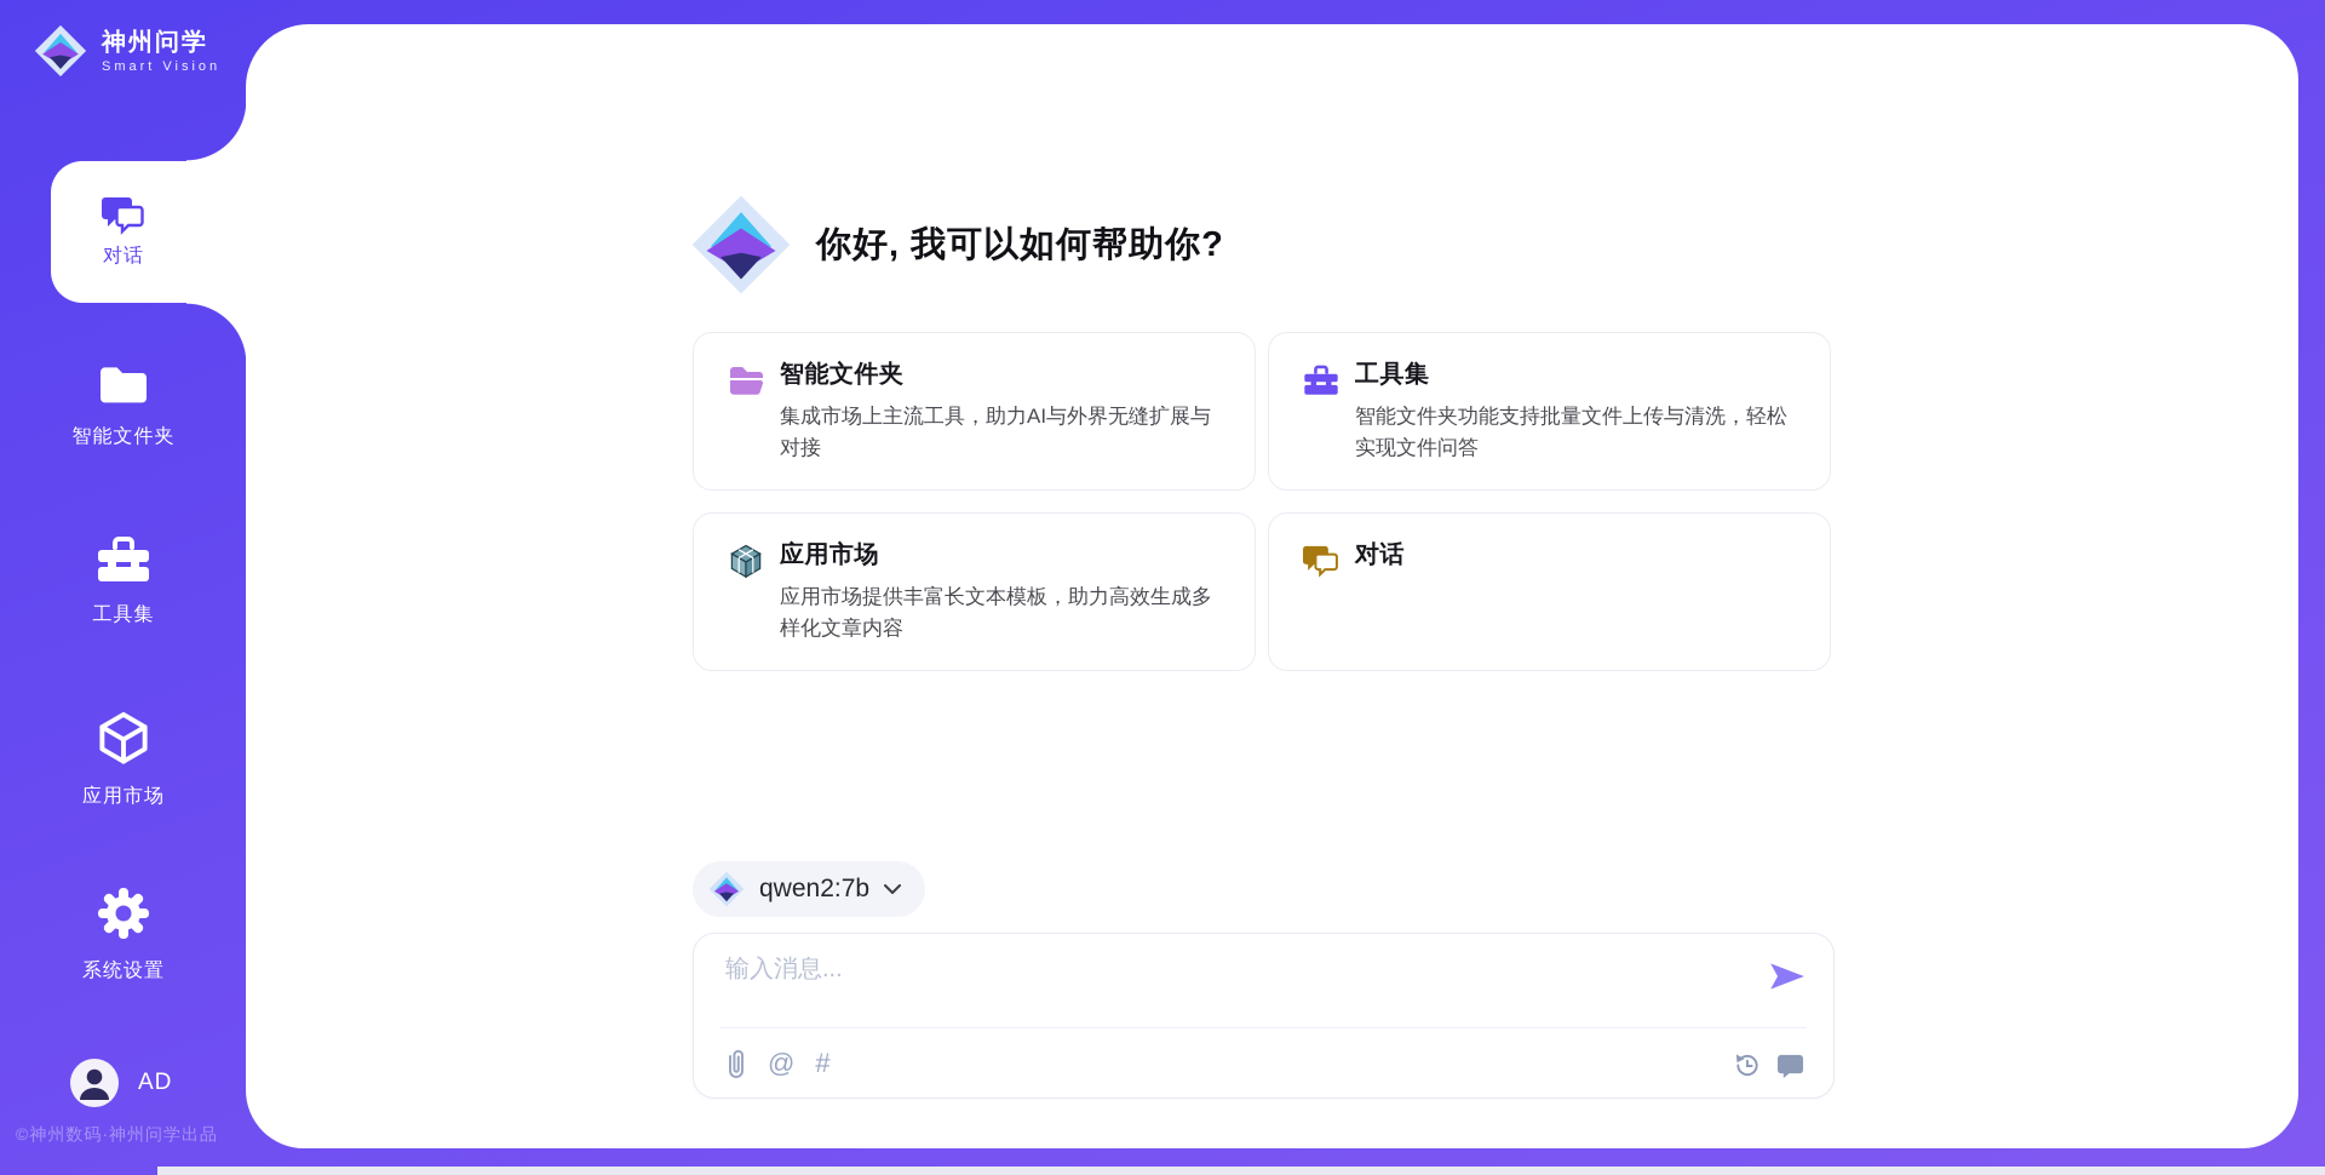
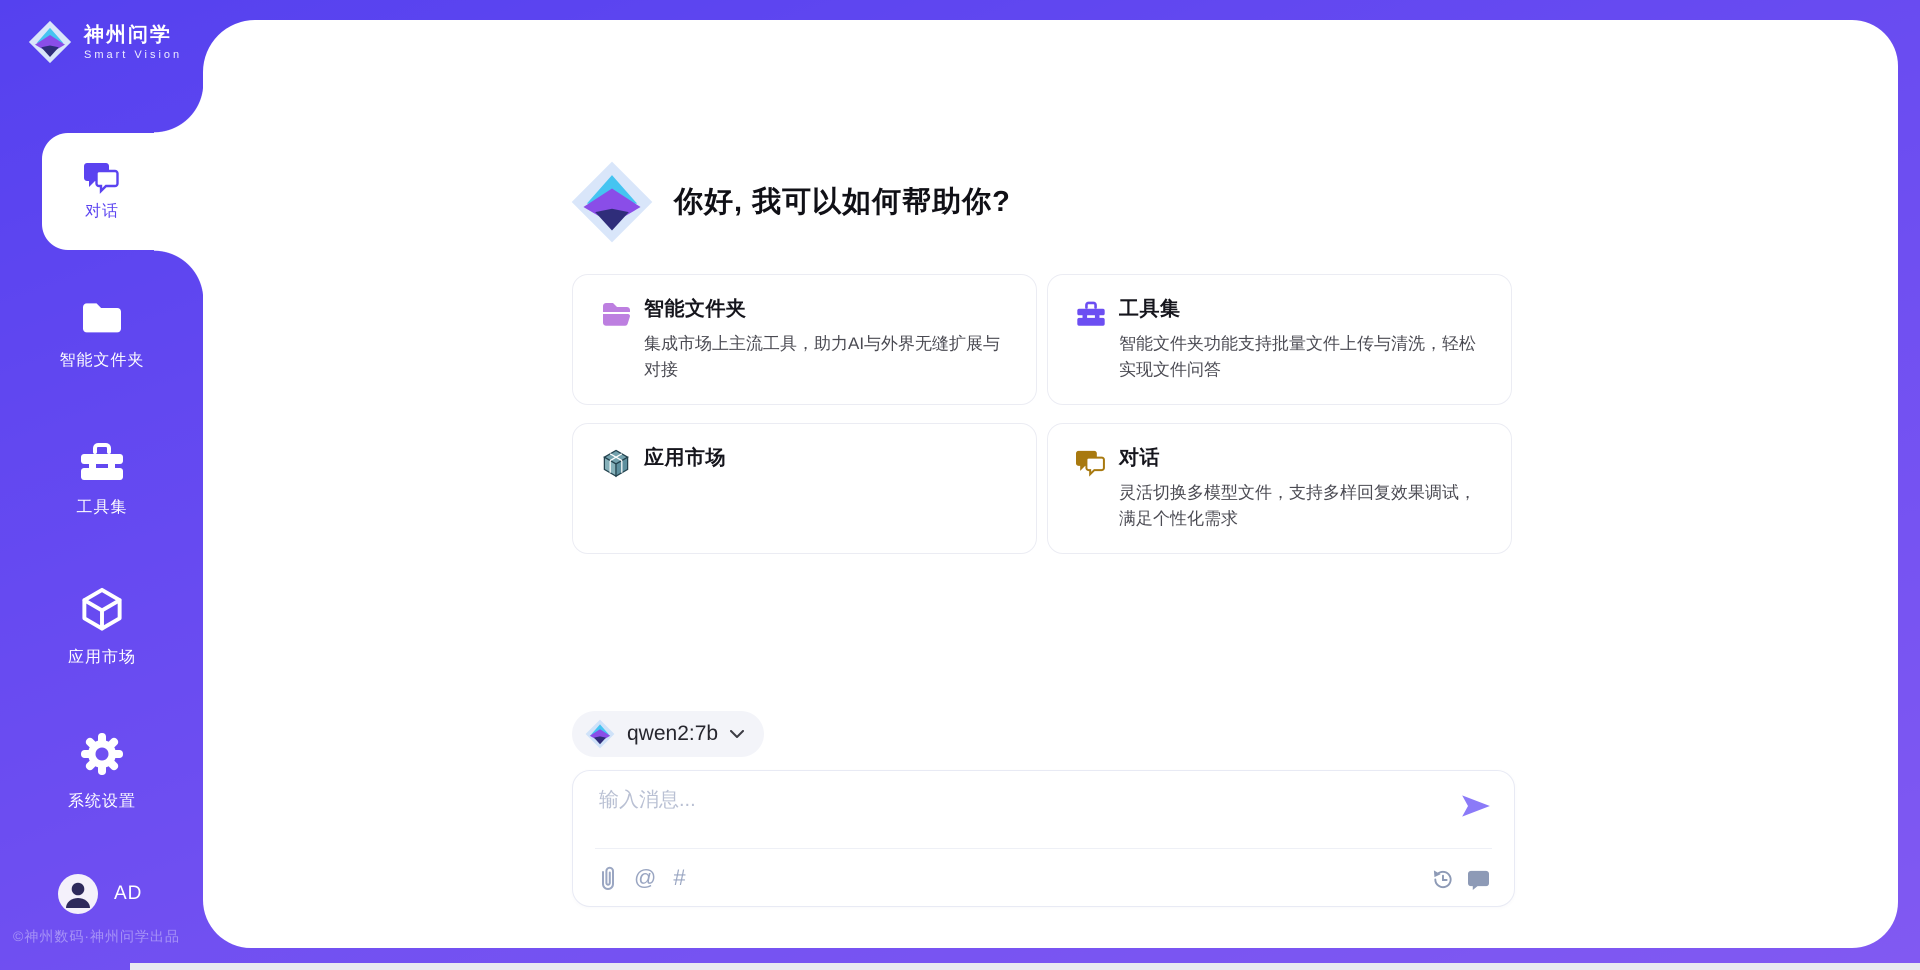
  神州问学
  Smart Vision
  对话
  智能文件夹
  工具集
  应用市场
  系统设置
  AD
  ©神州数码·神州问学出品
  你好, 我可以如何帮助你?
  智能文件夹
  集成市场上主流工具，助力AI与外界无缝扩展与对接
  工具集
  智能文件夹功能支持批量文件上传与清洗，轻松实现文件问答
  应用市场
- 应用市场提供丰富长文本模板，助力高效生成多样化文章内容
  对话
+ 灵活切换多模型文件，支持多样回复效果调试，满足个性化需求
  qwen2:7b
  输入消息...
  @
  #
